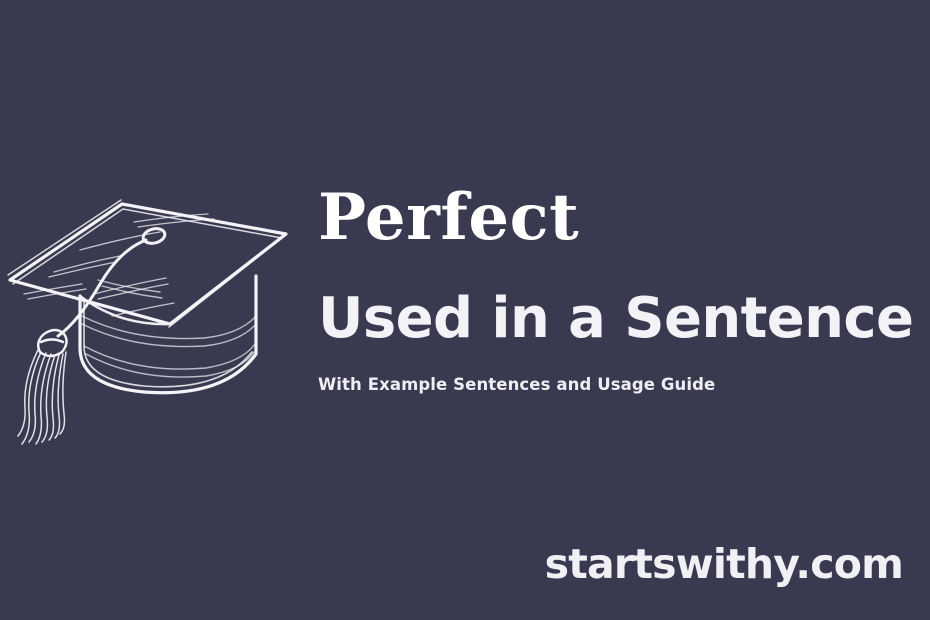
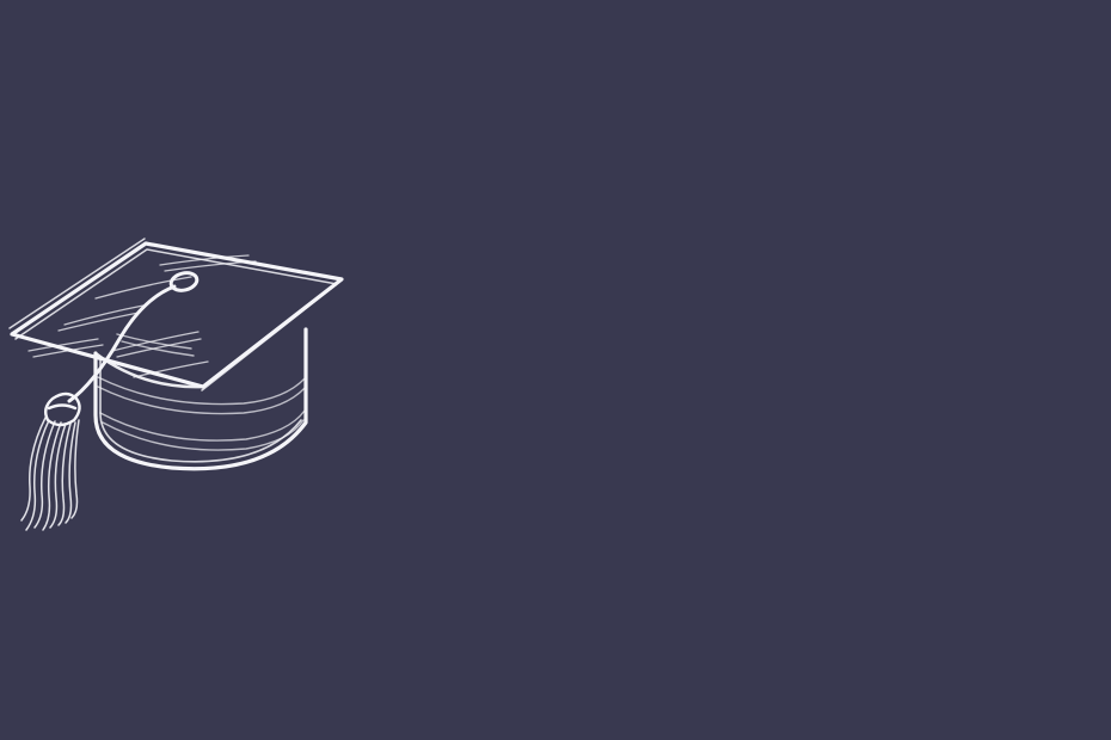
- Perfect
- Used in a Sentence
- With Example Sentences and Usage Guide
- startswithy.com
